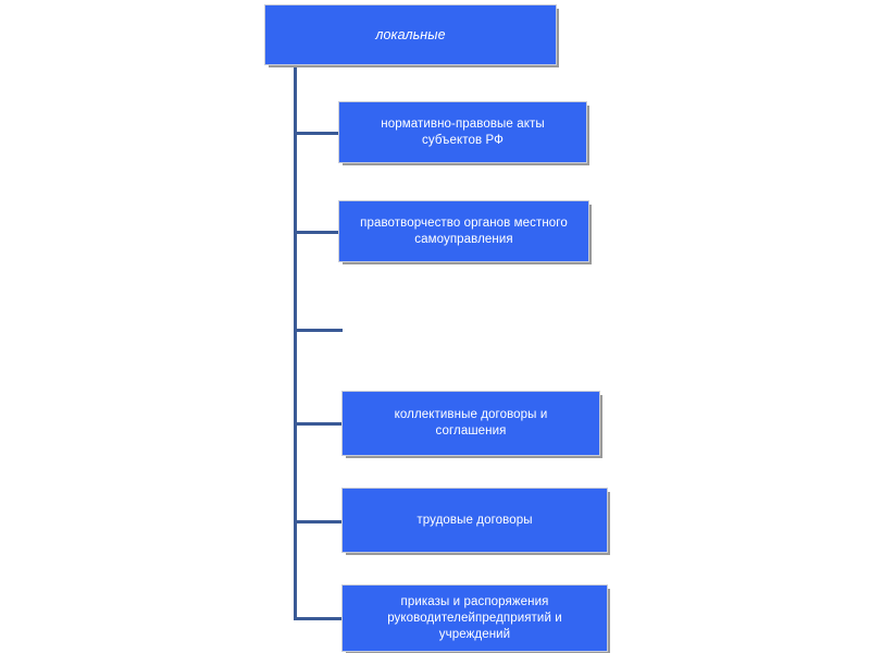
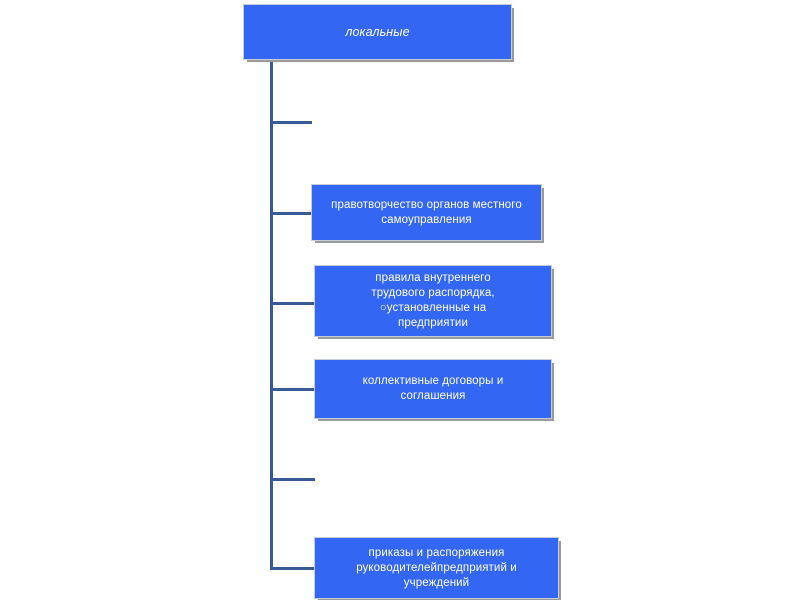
  локальные
- нормативно-правовые акты
- субъектов РФ
  правотворчество органов местного
  самоуправления
+ правила внутреннего
+ трудового распорядка,
+ ○установленные на
+ предприятии
  коллективные договоры и
  соглашения
- трудовые договоры
  приказы и распоряжения
  руководителейпредприятий и
  учреждений
